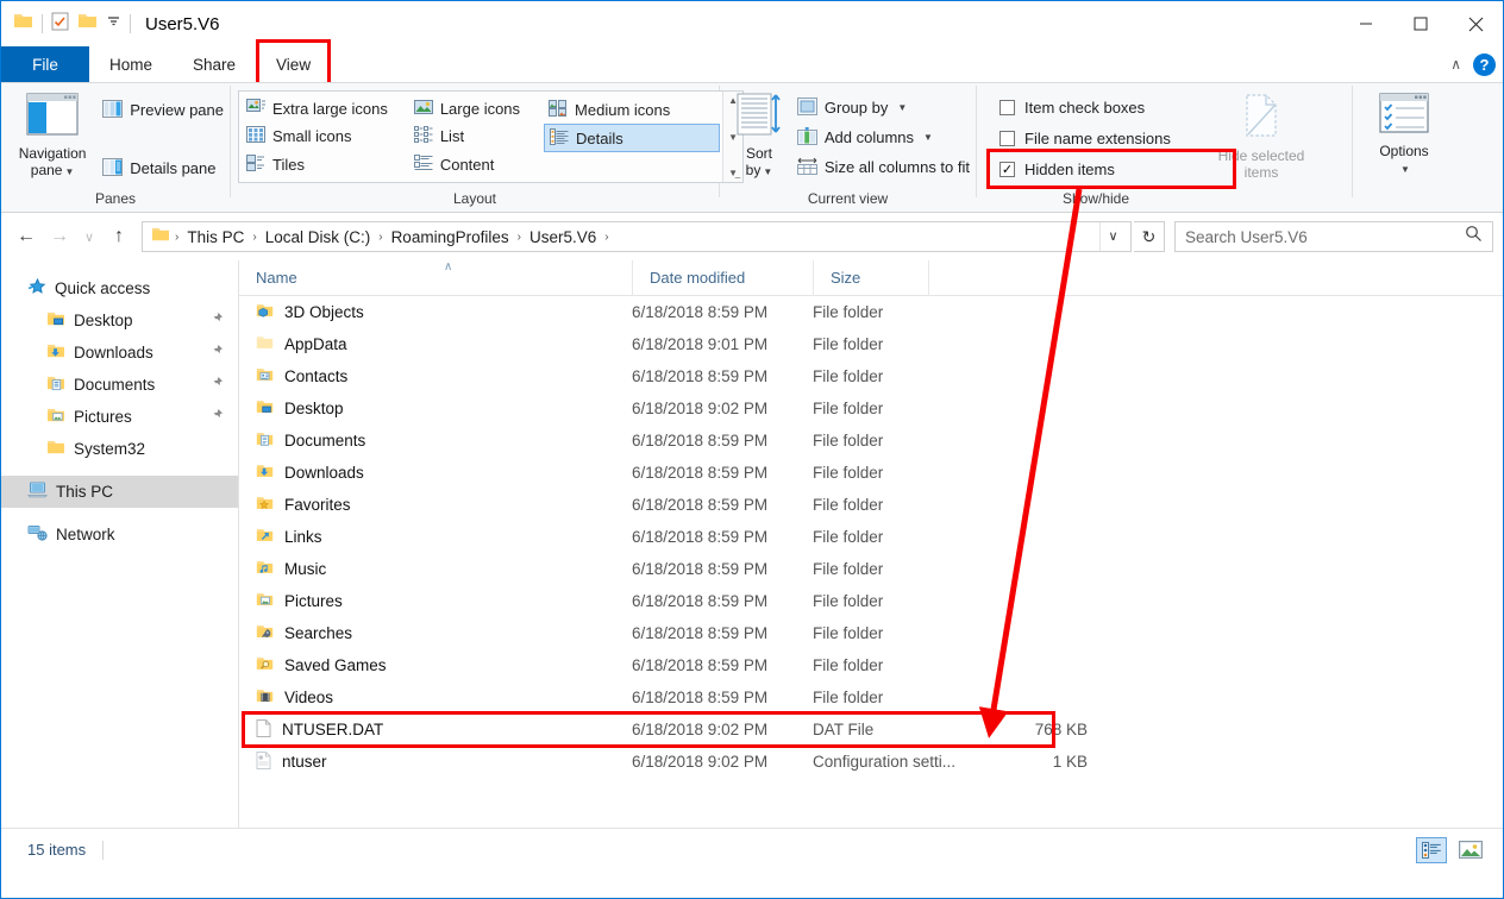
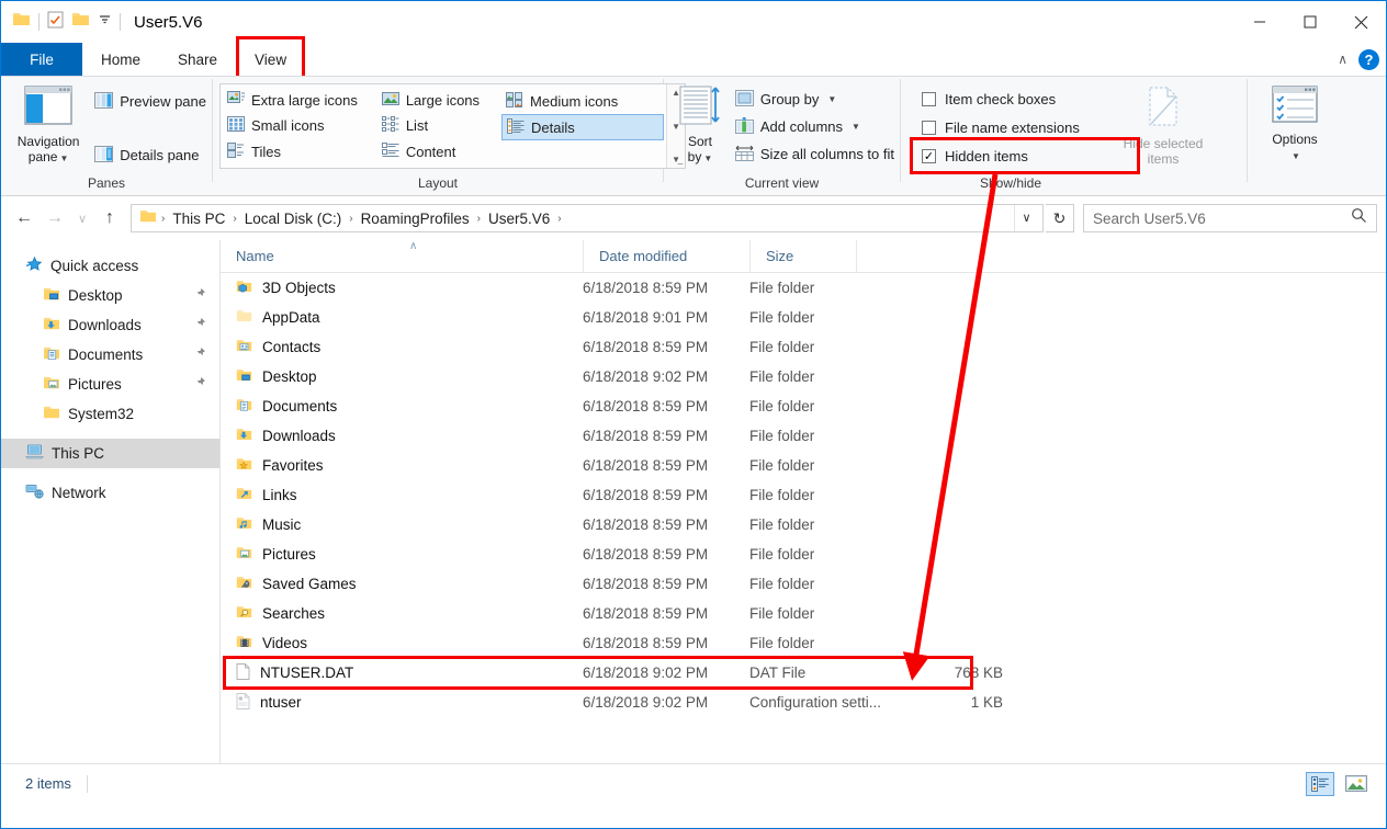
  User5.V6
  File
  Home
  Share
  View
  ∧
  ?
  Navigation
  pane ▼
  Preview pane
  Details pane
  Panes
  Extra large icons
  Small icons
  Tiles
  Large icons
  List
  Content
  Medium icons
  Details
  ▲
  ▼
  ▼̲
  Layout
  Sort
  by ▼
  Group by
  ▼
  Add columns
  ▼
  Size all columns to fit
  Current view
  Item check boxes
  File name extensions
  ✓
  Hidden items
  Hide selected
  items
  Sow/hide
  Options
  ▼
  ←
  →
  ∨
  ↑
  ›
  This PC
  ›
  Local Disk (C:)
  ›
  RoamingProfiles
  ›
  User5.V6
  ›
  ∨
  ↻
  Search User5.V6
  Quick access
  Desktop
  Downloads
  Documents
  Pictures
  System32
  This PC
  Network
  Name
  Date modified
  Size
  ∧
  3D Objects
  6/18/2018 8:59 PM
  File folder
  AppData
  6/18/2018 9:01 PM
  File folder
  Contacts
  6/18/2018 8:59 PM
  File folder
  Desktop
  6/18/2018 9:02 PM
  File folder
  Documents
  6/18/2018 8:59 PM
  File folder
  Downloads
  6/18/2018 8:59 PM
  File folder
  Favorites
  6/18/2018 8:59 PM
  File folder
  Links
  6/18/2018 8:59 PM
  File folder
  Music
  6/18/2018 8:59 PM
  File folder
  Pictures
  6/18/2018 8:59 PM
  File folder
- Searches
+ Saved Games
  6/18/2018 8:59 PM
  File folder
- Saved Games
+ Searches
  6/18/2018 8:59 PM
  File folder
  Videos
  6/18/2018 8:59 PM
  File folder
  NTUSER.DAT
  6/18/2018 9:02 PM
  DAT File
  768 KB
  ntuser
  6/18/2018 9:02 PM
  Configuration setti...
  1 KB
- 15 items
+ 2 items
